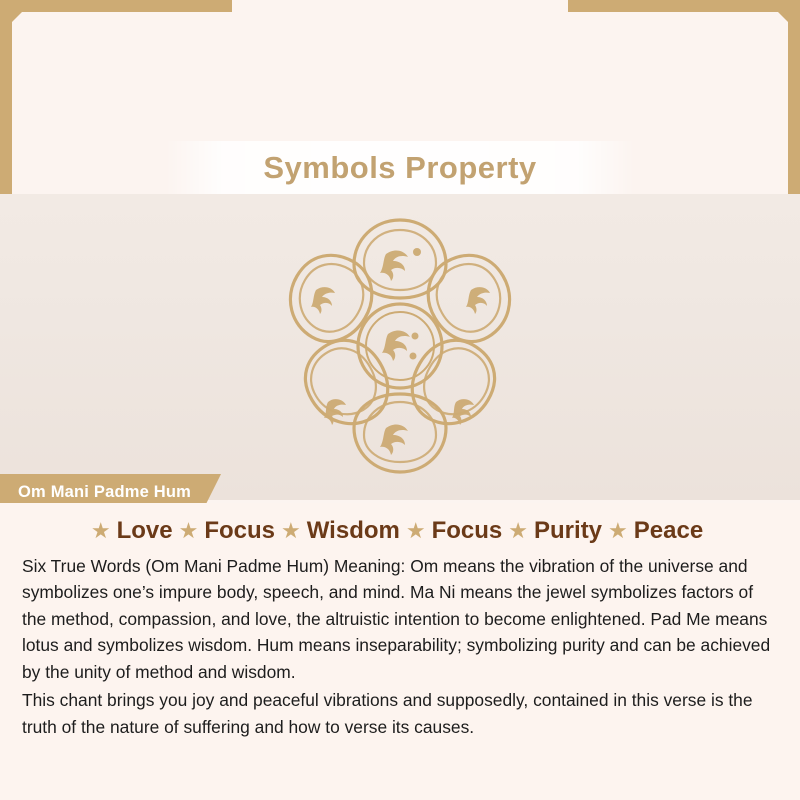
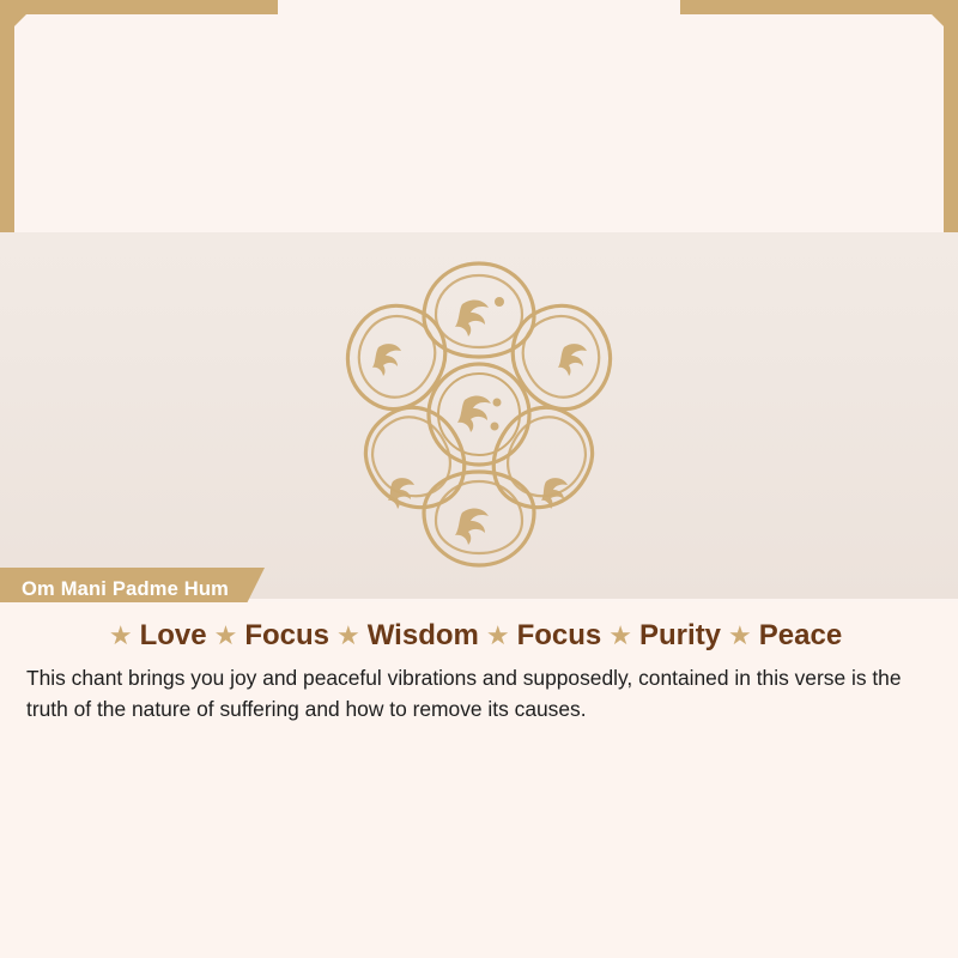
- Symbols Property
  Om Mani Padme Hum
  ★
  Love
  ★
  Focus
  ★
  Wisdom
  ★
  Focus
  ★
  Purity
  ★
  Peace
- Six True Words (Om Mani Padme Hum) Meaning: Om means the vibration of the universe and symbolizes one’s impure body, speech, and mind. Ma Ni means the jewel symbolizes factors of the method, compassion, and love, the altruistic intention to become enlightened. Pad Me means lotus and symbolizes wisdom. Hum means inseparability; symbolizing purity and can be achieved by the unity of method and wisdom.
- This chant brings you joy and peaceful vibrations and supposedly, contained in this verse is the truth of the nature of suffering and how to verse its causes.
+ This chant brings you joy and peaceful vibrations and supposedly, contained in this verse is the truth of the nature of suffering and how to remove its causes.
